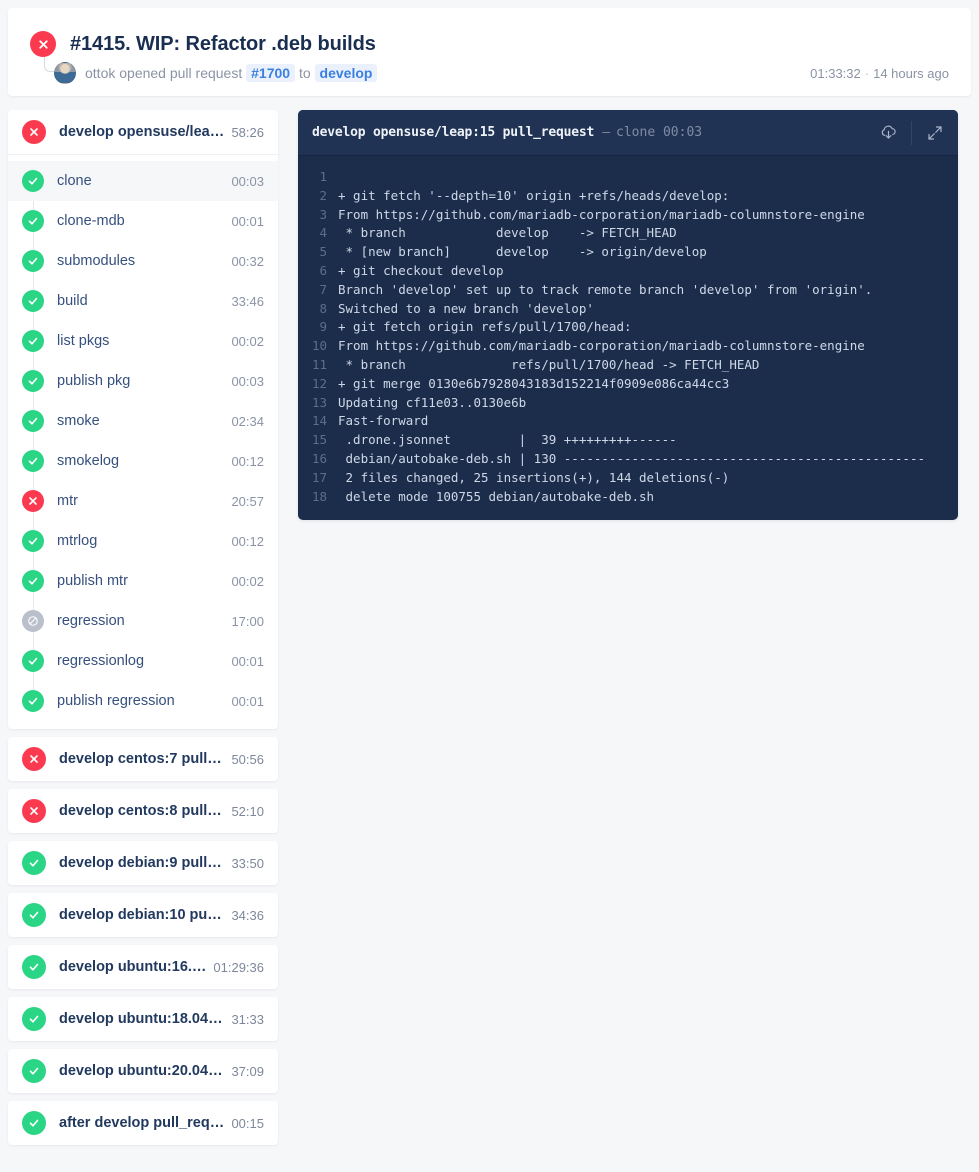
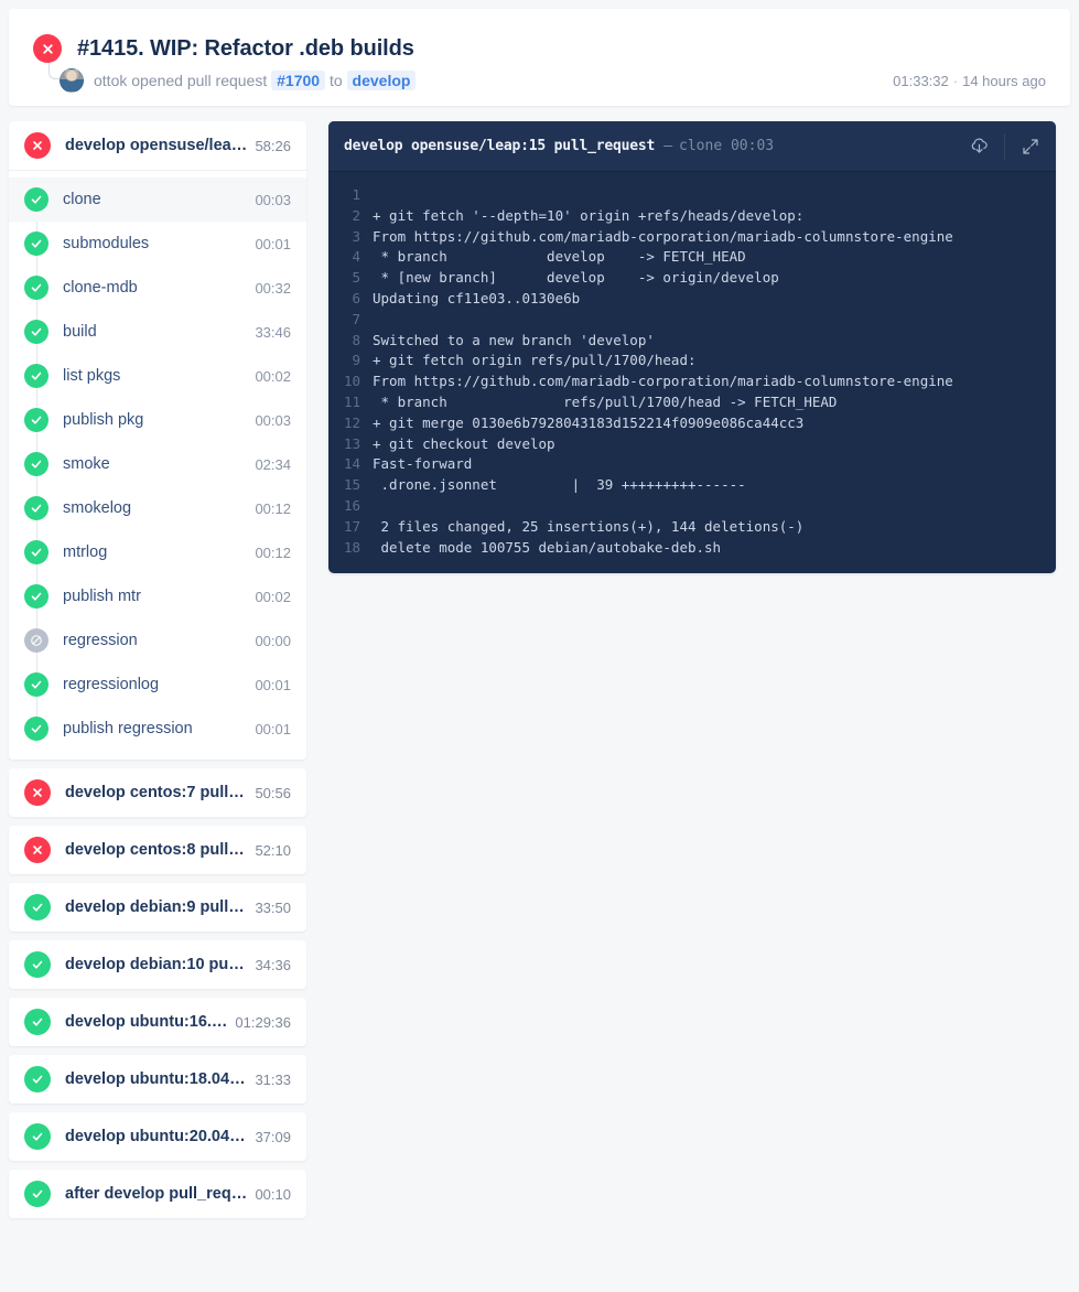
  #1415. WIP: Refactor .deb builds
  ottok opened pull request #1700 to develop
  01:33:32 · 14 hours ago
  develop opensuse/leap:
  58:26
  clone
  00:03
- clone-mdb
+ submodules
  00:01
- submodules
+ clone-mdb
  00:32
  build
  33:46
  list pkgs
  00:02
  publish pkg
  00:03
  smoke
  02:34
  smokelog
  00:12
- mtr
- 20:57
  mtrlog
  00:12
  publish mtr
  00:02
  regression
- 17:00
+ 00:00
  regressionlog
  00:01
  publish regression
  00:01
  develop centos:7 pull_r
  50:56
  develop centos:8 pull_r
  52:10
  develop debian:9 pull_r
  33:50
  develop debian:10 pull_
  34:36
  develop ubuntu:16.0…
  01:29:36
  develop ubuntu:18.04 p
  31:33
  develop ubuntu:20.04 p
  37:09
  after develop pull_reque
- 00:15
+ 00:10
  develop opensuse/leap:15 pull_request
  — clone 00:03
  1
  2
  + git fetch '--depth=10' origin +refs/heads/develop:
  3
  From https://github.com/mariadb-corporation/mariadb-columnstore-engine
  4
  * branch develop -> FETCH_HEAD
  5
  * [new branch] develop -> origin/develop
  6
- + git checkout develop
+ Updating cf11e03..0130e6b
  7
- Branch 'develop' set up to track remote branch 'develop' from 'origin'.
  8
  Switched to a new branch 'develop'
  9
  + git fetch origin refs/pull/1700/head:
  10
  From https://github.com/mariadb-corporation/mariadb-columnstore-engine
  11
  * branch refs/pull/1700/head -> FETCH_HEAD
  12
  + git merge 0130e6b7928043183d152214f0909e086ca44cc3
  13
- Updating cf11e03..0130e6b
+ + git checkout develop
  14
  Fast-forward
  15
  .drone.jsonnet | 39 +++++++++------
  16
- debian/autobake-deb.sh | 130 ------------------------------------------------
  17
  2 files changed, 25 insertions(+), 144 deletions(-)
  18
  delete mode 100755 debian/autobake-deb.sh
